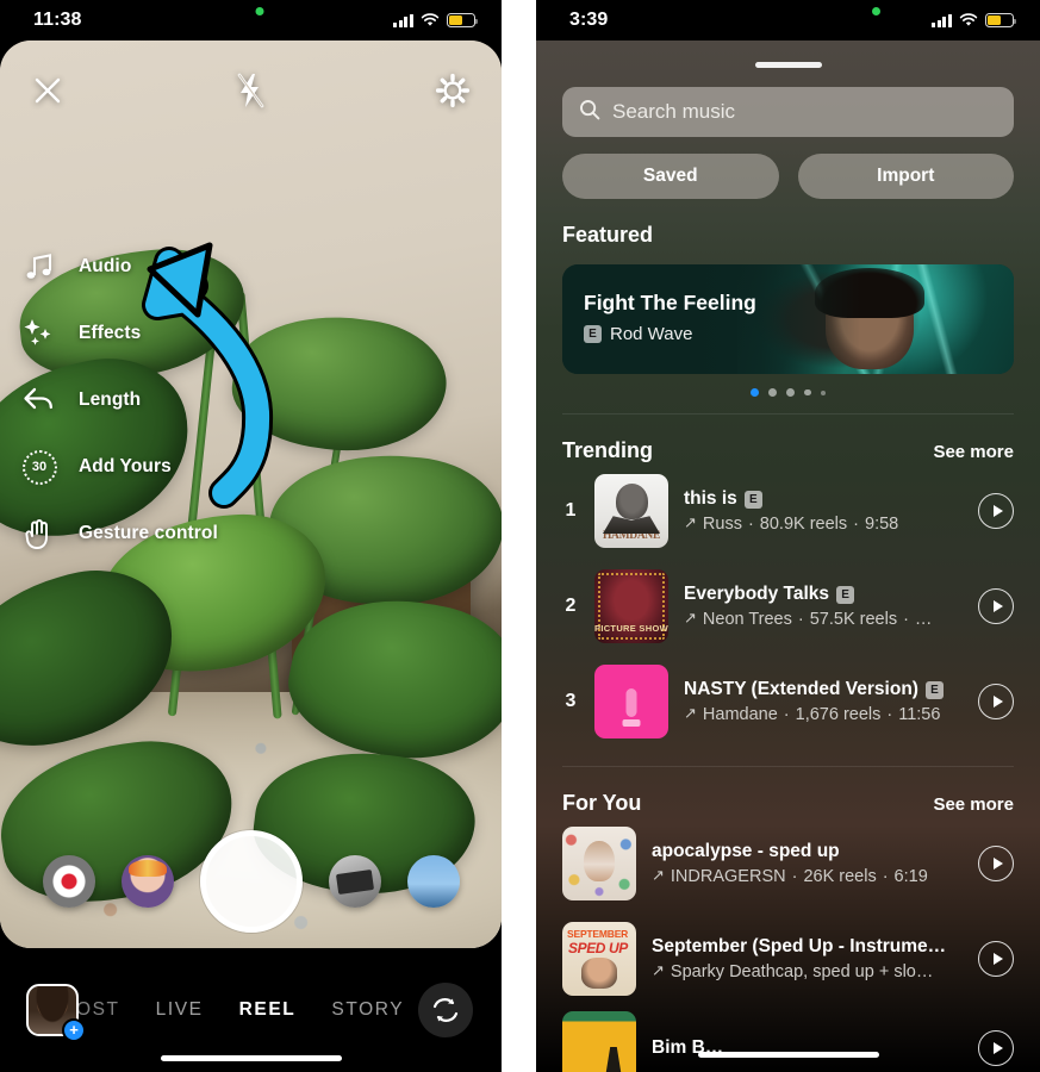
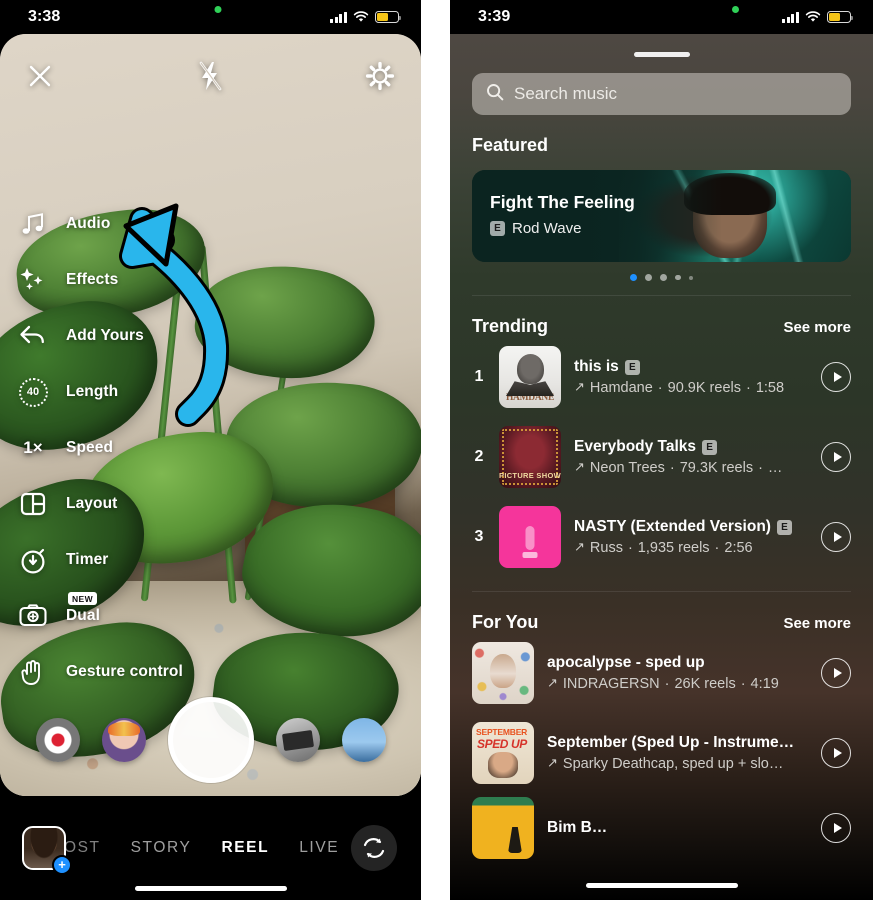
- 11:38
+ 3:38
  Audio
  Effects
- Length
+ Add Yours
- 30
+ 40
- Add Yours
+ Length
+ 1×
+ Speed
+ Layout
+ Timer
+ NEW
+ Dual
  Gesture control
  +
  OST
- LIVE
+ STORY
  REEL
- STORY
+ LIVE
  3:39
  Search music
- Saved
- Import
  Featured
  Fight The Feeling
  E
  Rod Wave
  Trending
  See more
  1
  HAMDANE
  this is
  E
  ↗
- Russ
+ Hamdane
  ·
- 80.9K reels
+ 90.9K reels
  ·
- 9:58
+ 1:58
  2
  PICTURE SHOW
  Everybody Talks
  E
  ↗
  Neon Trees
  ·
- 57.5K reels
+ 79.3K reels
  ·
  …
  3
  NASTY (Extended Version)
  E
  ↗
- Hamdane
+ Russ
  ·
- 1,676 reels
+ 1,935 reels
  ·
- 11:56
+ 2:56
  For You
  See more
  apocalypse - sped up
  ↗
  INDRAGERSN
  ·
  26K reels
  ·
- 6:19
+ 4:19
  SEPTEMBER
  SPED UP
  September (Sped Up - Instrume…
  ↗
  Sparky Deathcap, sped up + slo…
  Bim B…
